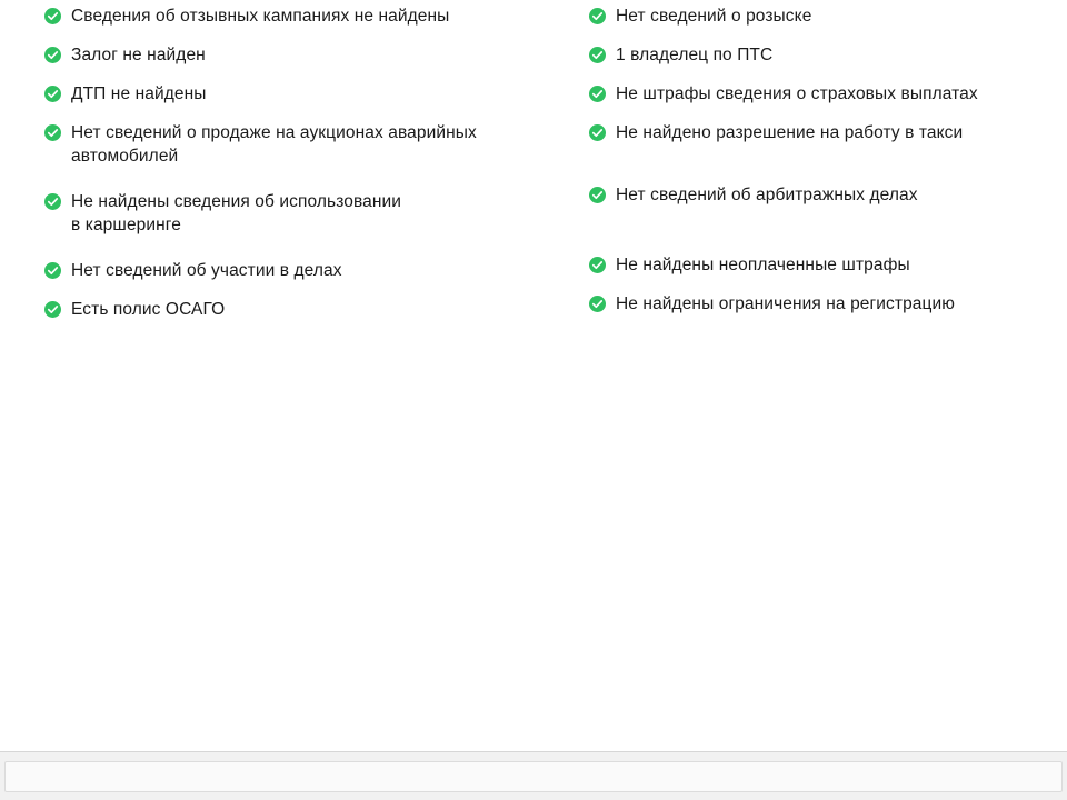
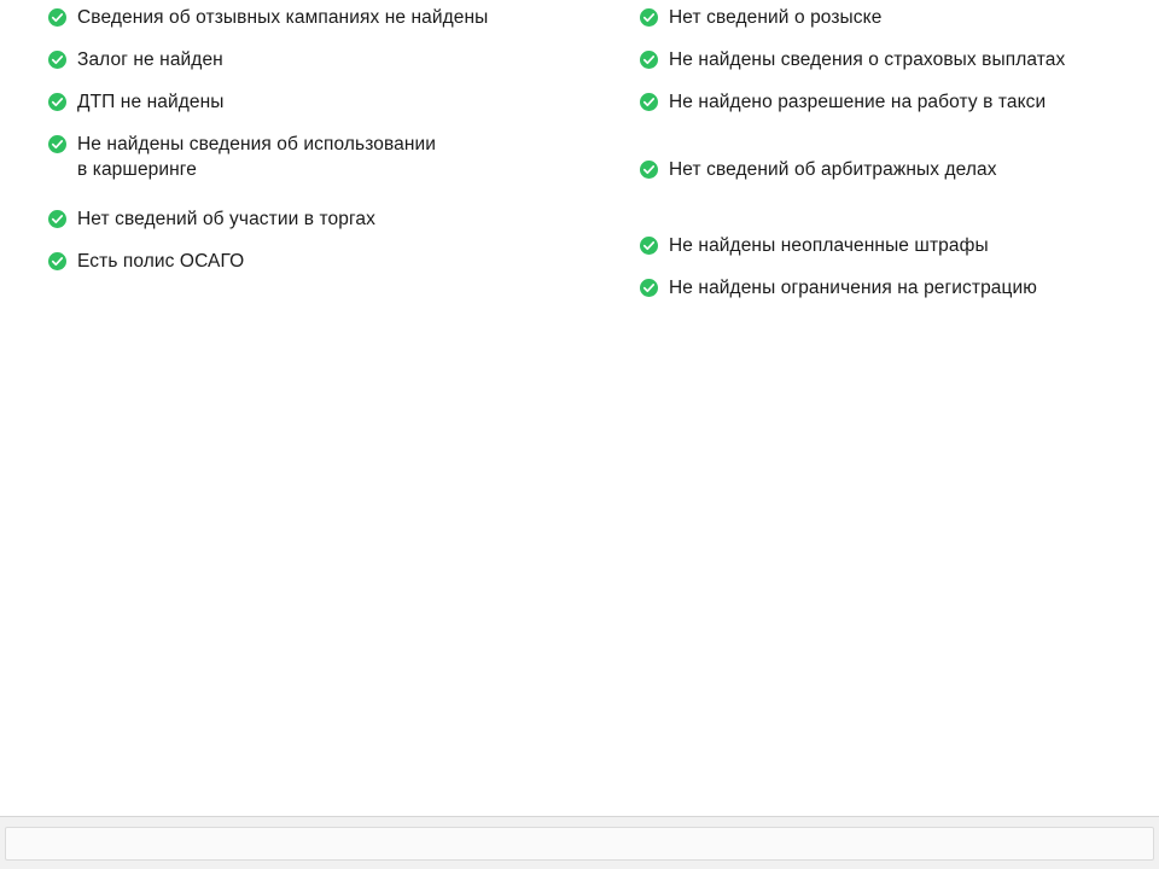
  Сведения об отзывных кампаниях не найдены
  Залог не найден
  ДТП не найдены
- Нет сведений о продаже на аукционах аварийных
- автомобилей
  Не найдены сведения об использовании
  в каршеринге
- Нет сведений об участии в делах
+ Нет сведений об участии в торгах
  Есть полис ОСАГО
  Нет сведений о розыске
- 1 владелец по ПТС
- Не штрафы сведения о страховых выплатах
+ Не найдены сведения о страховых выплатах
  Не найдено разрешение на работу в такси
  Нет сведений об арбитражных делах
  Не найдены неоплаченные штрафы
  Не найдены ограничения на регистрацию
